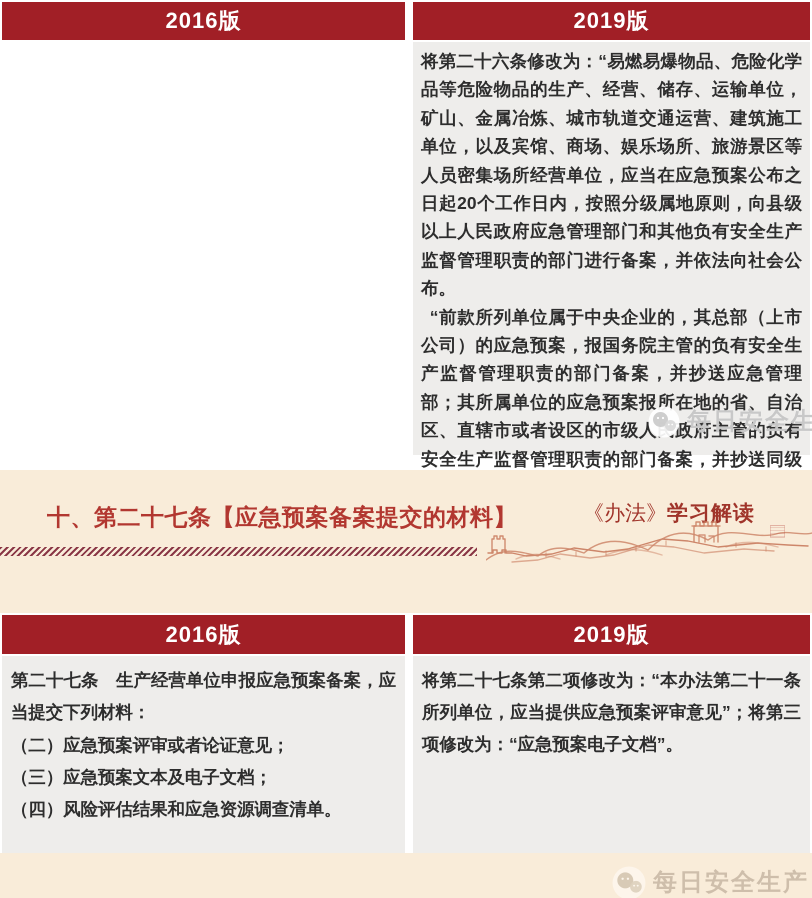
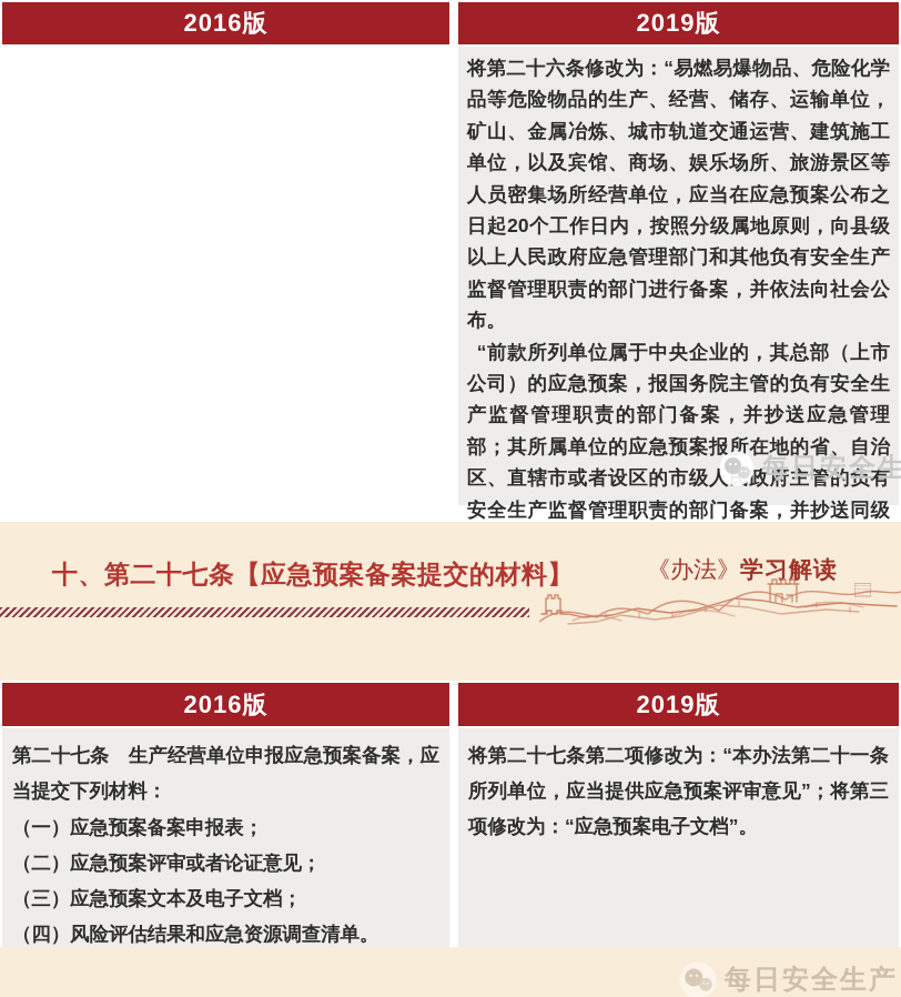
  2016版
  2019版
  将第二十六条修改为：“易燃易爆物品、危险化学品等危险物品的生产、经营、储存、运输单位，矿山、金属冶炼、城市轨道交通运营、建筑施工单位，以及宾馆、商场、娱乐场所、旅游景区等人员密集场所经营单位，应当在应急预案公布之日起20个工作日内，按照分级属地原则，向县级以上人民政府应急管理部门和其他负有安全生产监督管理职责的部门进行备案，并依法向社会公布。
  “前款所列单位属于中央企业的，其总部（上市公司）的应急预案，报国务院主管的负有安全生产监督管理职责的部门备案，并抄送应急管理部；其所属单位的应急预案报所在地的省、自治区、直辖市或者设区的市级人政府主管的负有安全生产监督管理职责的部门备案，并抄送同级
  每日安全生
  十、第二十七条【应急预案备案提交的材料】
  《办法》学习解读
  2016版
  2019版
  第二十七条 生产经营单位申报应急预案备案，应当提交下列材料：
+ （一）应急预案备案申报表；
  （二）应急预案评审或者论证意见；
  （三）应急预案文本及电子文档；
  （四）风险评估结果和应急资源调查清单。
  将第二十七条第二项修改为：“本办法第二十一条所列单位，应当提供应急预案评审意见”；将第三项修改为：“应急预案电子文档”。
  每日安全生产
